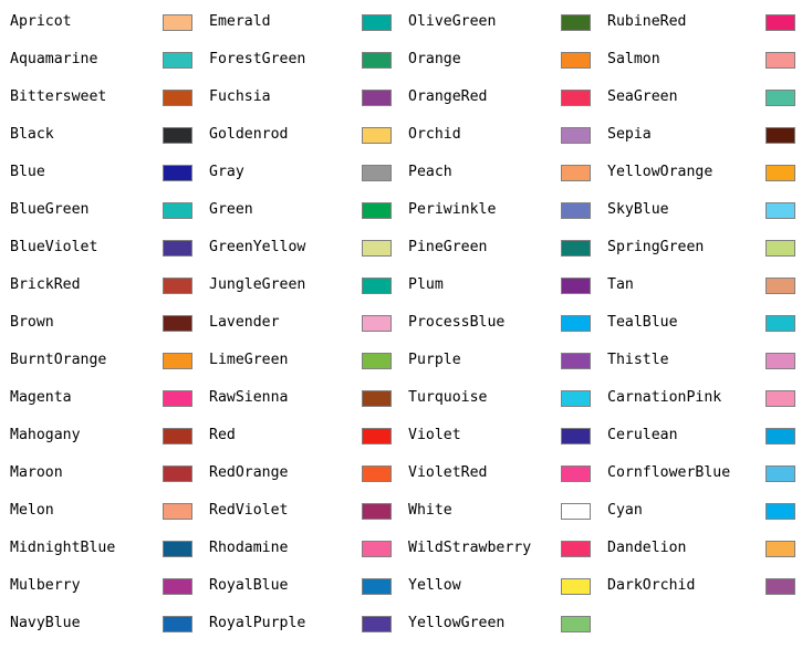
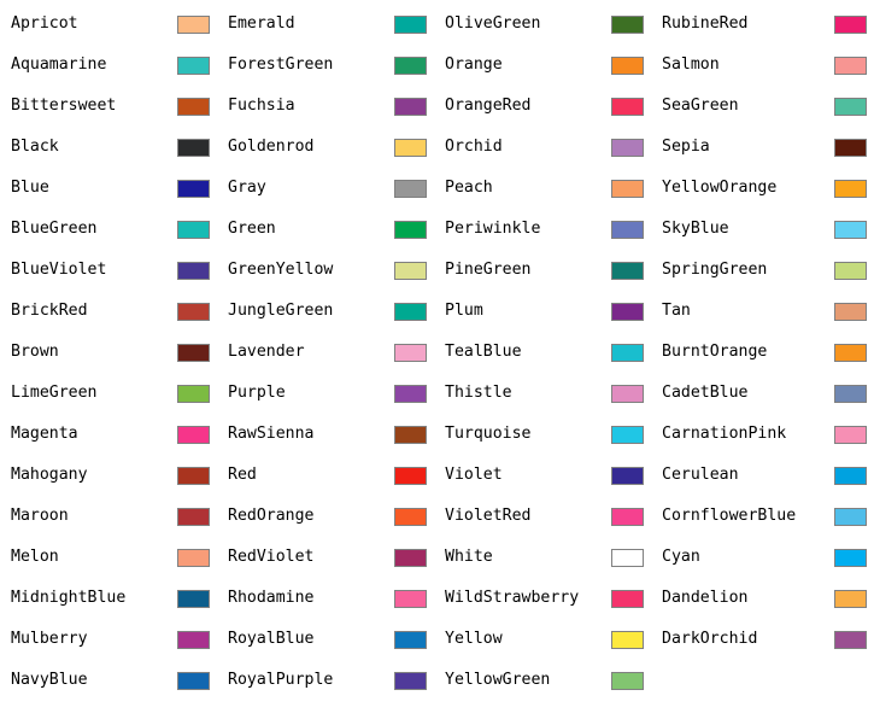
  Apricot
  Emerald
  OliveGreen
  RubineRed
  Aquamarine
  ForestGreen
  Orange
  Salmon
  Bittersweet
  Fuchsia
  OrangeRed
  SeaGreen
  Black
  Goldenrod
  Orchid
  Sepia
  Blue
  Gray
  Peach
  YellowOrange
  BlueGreen
  Green
  Periwinkle
  SkyBlue
  BlueViolet
  GreenYellow
  PineGreen
  SpringGreen
  BrickRed
  JungleGreen
  Plum
  Tan
  Brown
  Lavender
- ProcessBlue
  TealBlue
  BurntOrange
  LimeGreen
  Purple
  Thistle
+ CadetBlue
  Magenta
  RawSienna
  Turquoise
  CarnationPink
  Mahogany
  Red
  Violet
  Cerulean
  Maroon
  RedOrange
  VioletRed
  CornflowerBlue
  Melon
  RedViolet
  White
  Cyan
  MidnightBlue
  Rhodamine
  WildStrawberry
  Dandelion
  Mulberry
  RoyalBlue
  Yellow
  DarkOrchid
  NavyBlue
  RoyalPurple
  YellowGreen
